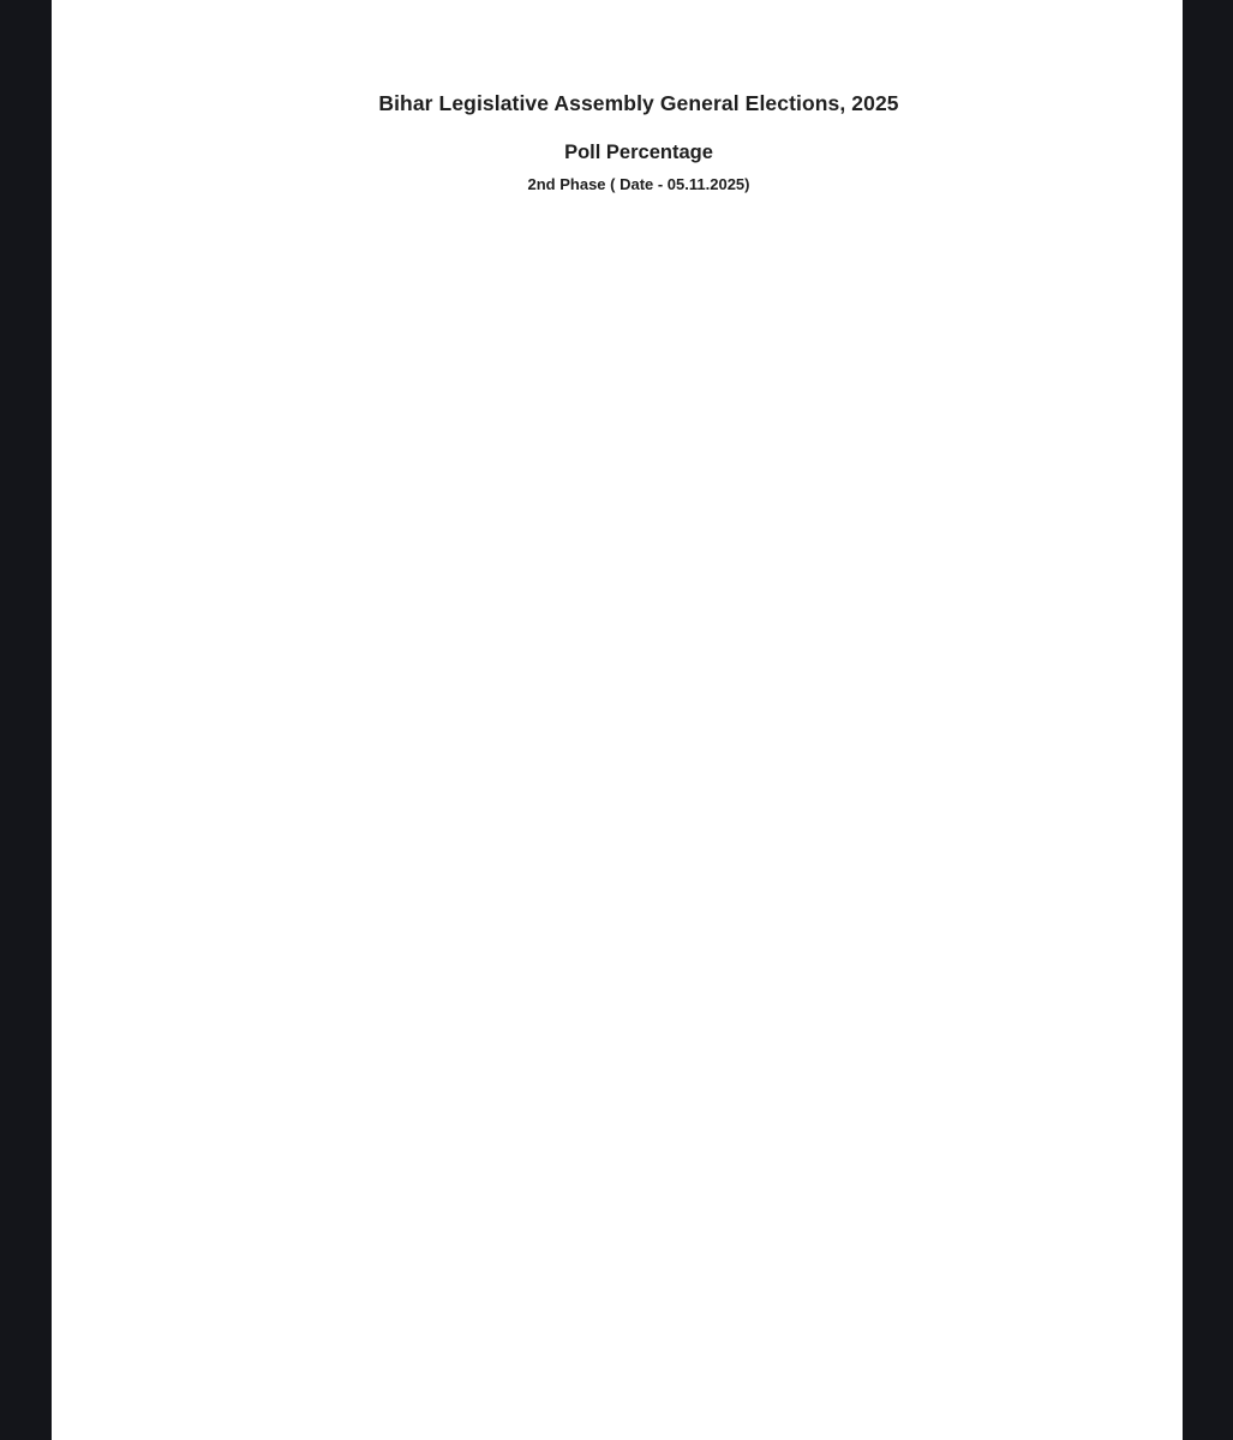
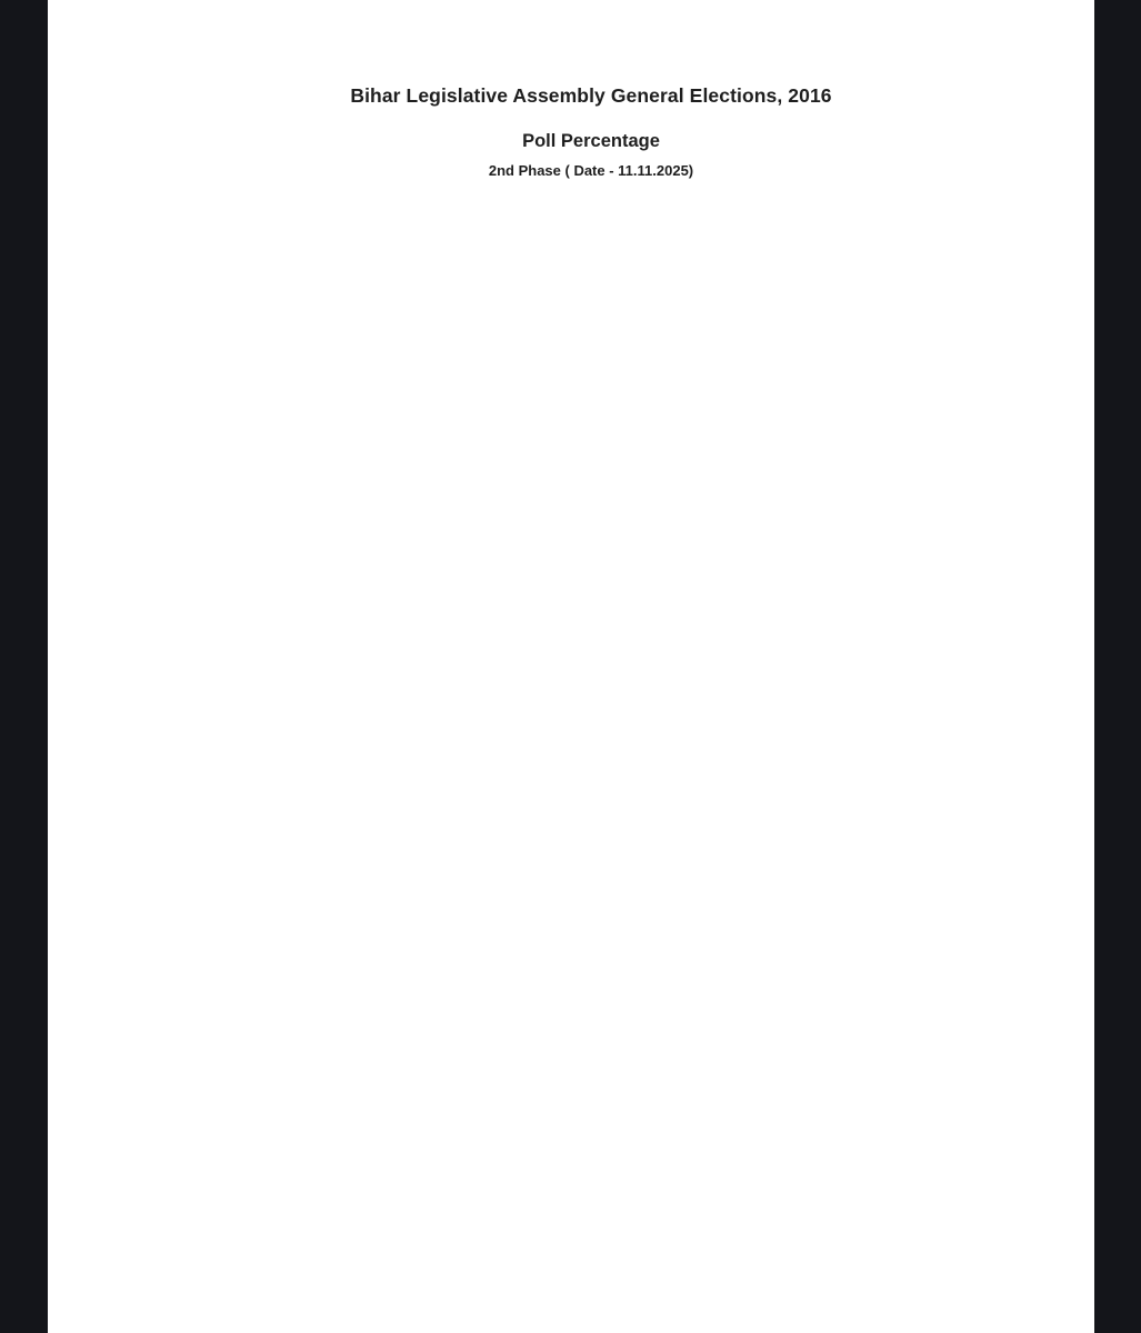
- Bihar Legislative Assembly General Elections, 2025
+ Bihar Legislative Assembly General Elections, 2016
  Poll Percentage
- 2nd Phase ( Date - 05.11.2025)
+ 2nd Phase ( Date - 11.11.2025)
